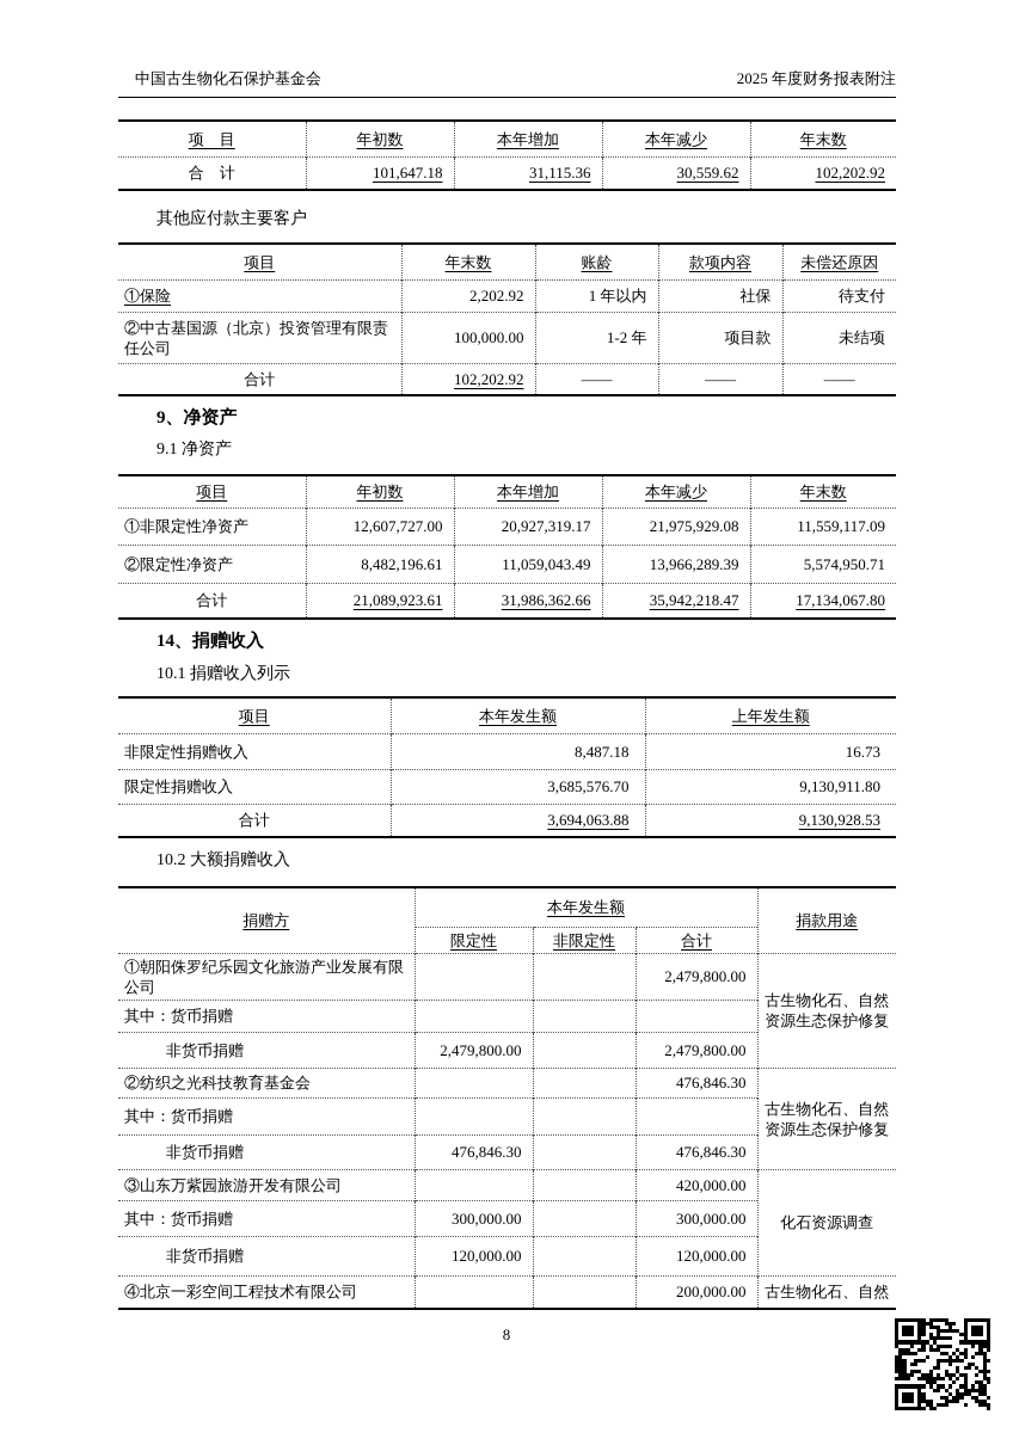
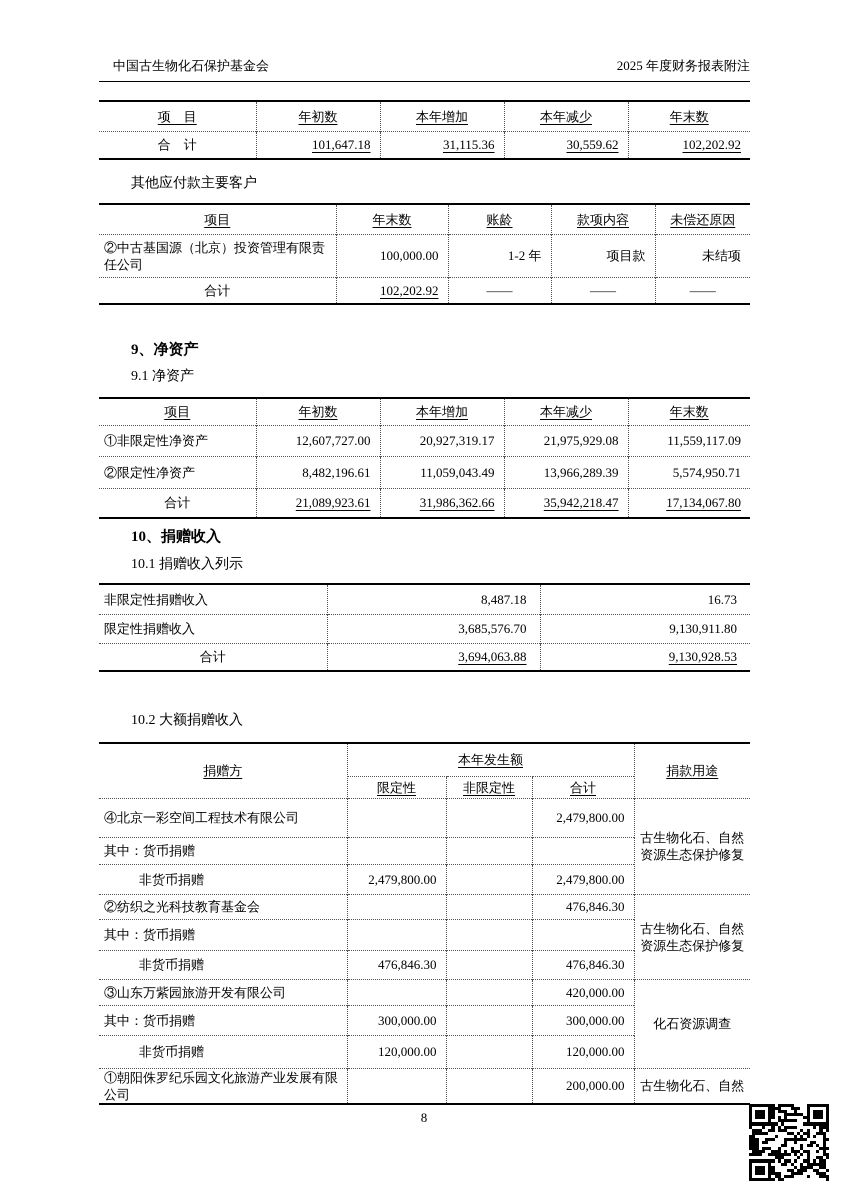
  中国古生物化石保护基金会
  2025 年度财务报表附注
  项 目	年初数	本年增加	本年减少	年末数
  合 计	101,647.18	31,115.36	30,559.62	102,202.92
  其他应付款主要客户
  项目	年末数	账龄	款项内容	未偿还原因
- ①保险	2,202.92	1 年以内	社保	待支付
  ②中古基国源（北京）投资管理有限责任公司	100,000.00	1-2 年	项目款	未结项
  合计	102,202.92	——	——	——
  9、净资产
  9.1 净资产
  项目	年初数	本年增加	本年减少	年末数
  ①非限定性净资产	12,607,727.00	20,927,319.17	21,975,929.08	11,559,117.09
  ②限定性净资产	8,482,196.61	11,059,043.49	13,966,289.39	5,574,950.71
  合计	21,089,923.61	31,986,362.66	35,942,218.47	17,134,067.80
- 14、捐赠收入
+ 10、捐赠收入
  10.1 捐赠收入列示
- 项目	本年发生额	上年发生额
  非限定性捐赠收入	8,487.18	16.73
  限定性捐赠收入	3,685,576.70	9,130,911.80
  合计	3,694,063.88	9,130,928.53
  10.2 大额捐赠收入
  捐赠方	本年发生额	捐款用途
  限定性	非限定性	合计
- ①朝阳侏罗纪乐园文化旅游产业发展有限公司			2,479,800.00	古生物化石、自然资源生态保护修复
+ ④北京一彩空间工程技术有限公司			2,479,800.00	古生物化石、自然资源生态保护修复
  其中：货币捐赠
  非货币捐赠	2,479,800.00		2,479,800.00
  ②纺织之光科技教育基金会			476,846.30	古生物化石、自然资源生态保护修复
  其中：货币捐赠
  非货币捐赠	476,846.30		476,846.30
  ③山东万紫园旅游开发有限公司			420,000.00	化石资源调查
  其中：货币捐赠	300,000.00		300,000.00
  非货币捐赠	120,000.00		120,000.00
- ④北京一彩空间工程技术有限公司			200,000.00	古生物化石、自然
+ ①朝阳侏罗纪乐园文化旅游产业发展有限公司			200,000.00	古生物化石、自然
  8
